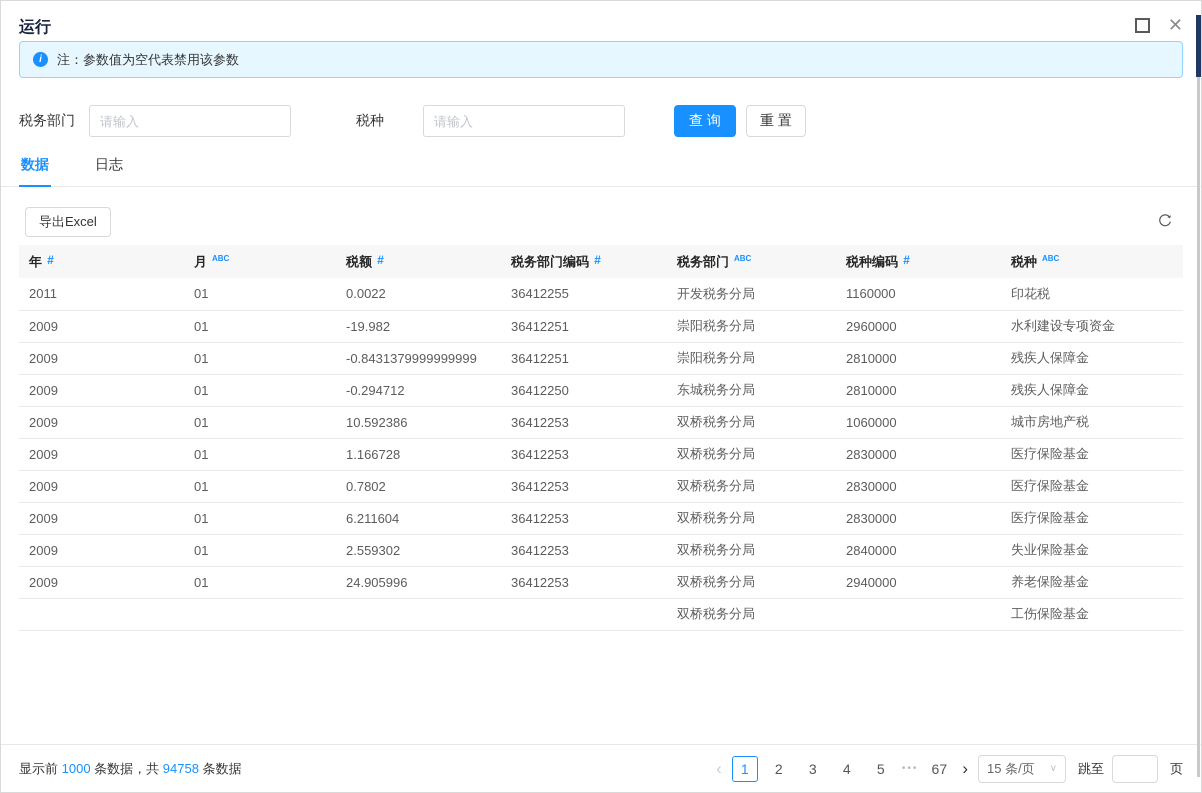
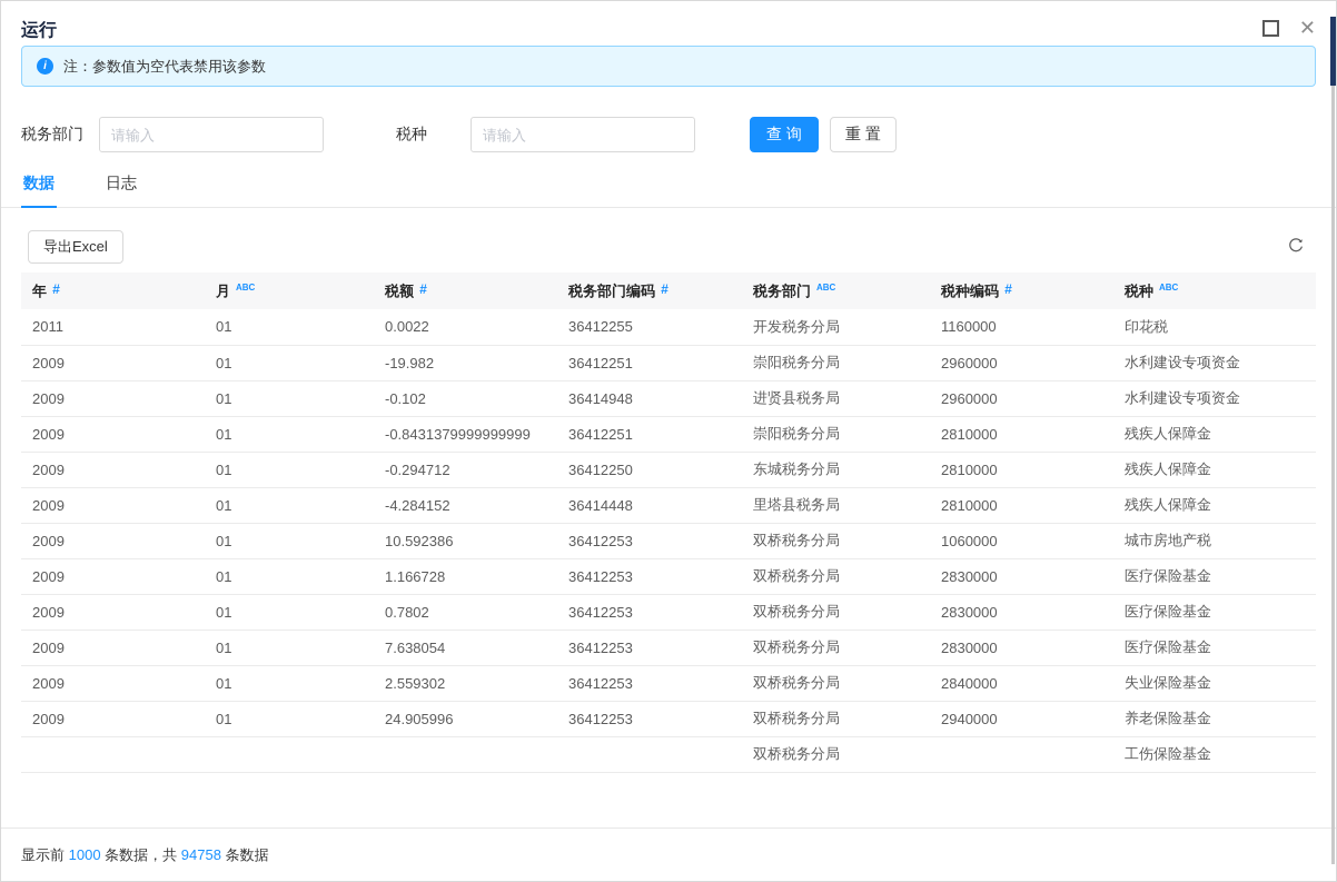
  运行
  ✕
  i
  注：参数值为空代表禁用该参数
  税务部门
  请输入
  税种
  请输入
  查 询
  重 置
  数据
  日志
  导出Excel
  年 #	月 ABC	税额 #	税务部门编码 #	税务部门 ABC	税种编码 #	税种 ABC
  2011	01	0.0022	36412255	开发税务分局	1160000	印花税
  2009	01	-19.982	36412251	崇阳税务分局	2960000	水利建设专项资金
+ 2009	01	-0.102	36414948	进贤县税务局	2960000	水利建设专项资金
  2009	01	-0.8431379999999999	36412251	崇阳税务分局	2810000	残疾人保障金
  2009	01	-0.294712	36412250	东城税务分局	2810000	残疾人保障金
+ 2009	01	-4.284152	36414448	里塔县税务局	2810000	残疾人保障金
  2009	01	10.592386	36412253	双桥税务分局	1060000	城市房地产税
  2009	01	1.166728	36412253	双桥税务分局	2830000	医疗保险基金
  2009	01	0.7802	36412253	双桥税务分局	2830000	医疗保险基金
- 2009	01	6.211604	36412253	双桥税务分局	2830000	医疗保险基金
+ 2009	01	7.638054	36412253	双桥税务分局	2830000	医疗保险基金
  2009	01	2.559302	36412253	双桥税务分局	2840000	失业保险基金
  2009	01	24.905996	36412253	双桥税务分局	2940000	养老保险基金
  				双桥税务分局		工伤保险基金
  显示前 1000 条数据，共 94758 条数据
- ‹
- 1
- 2
- 3
- 4
- 5
- •••
- 67
- ›
- 15 条/页
- ∨
- 跳至
- 页
